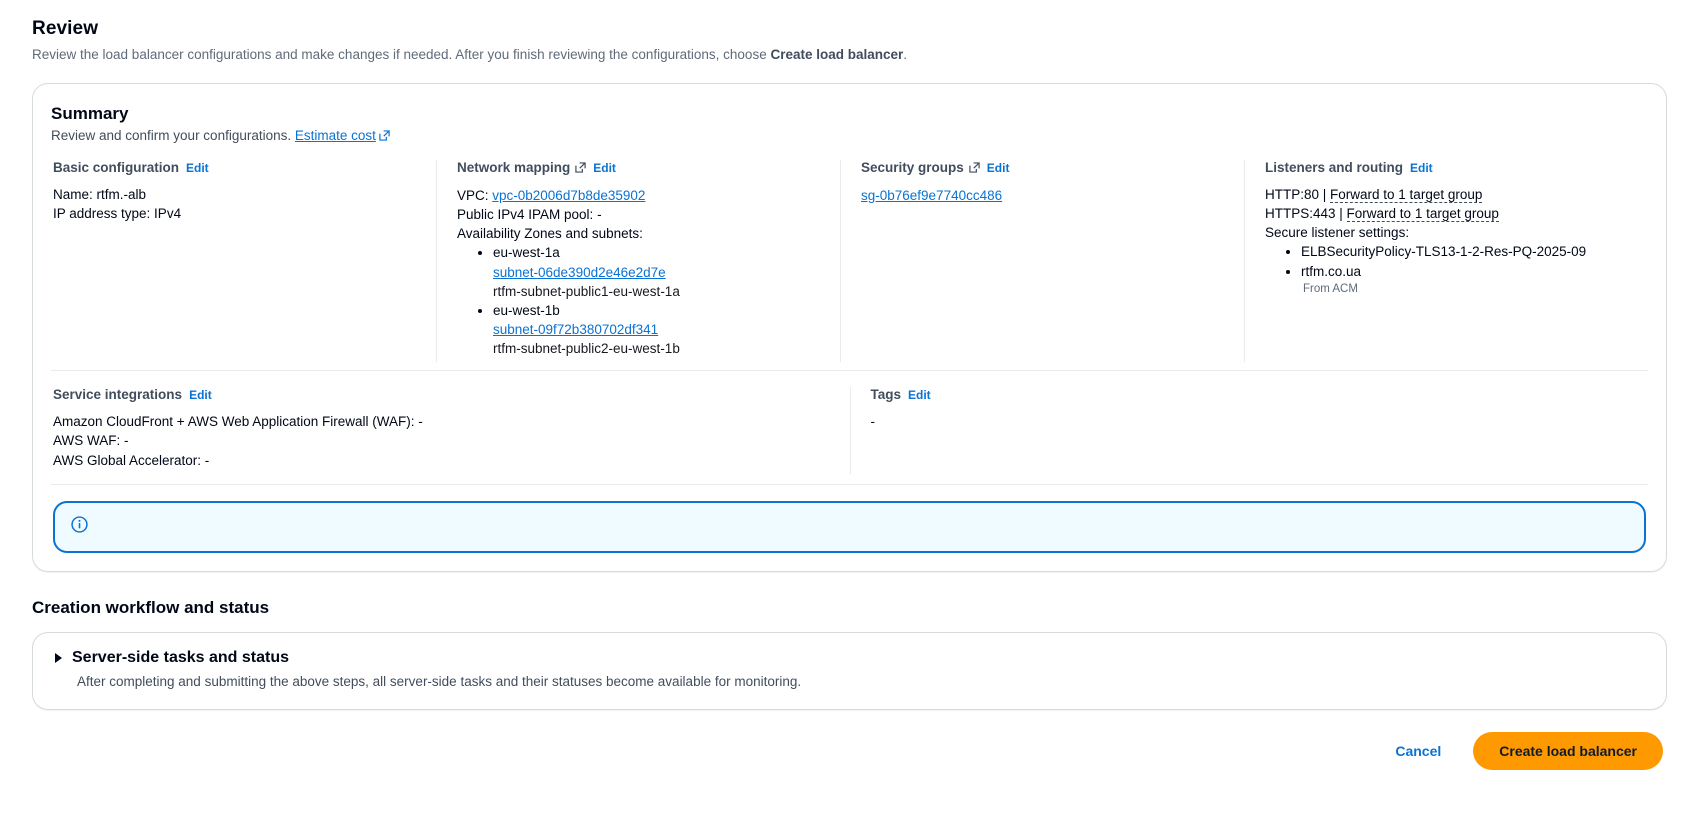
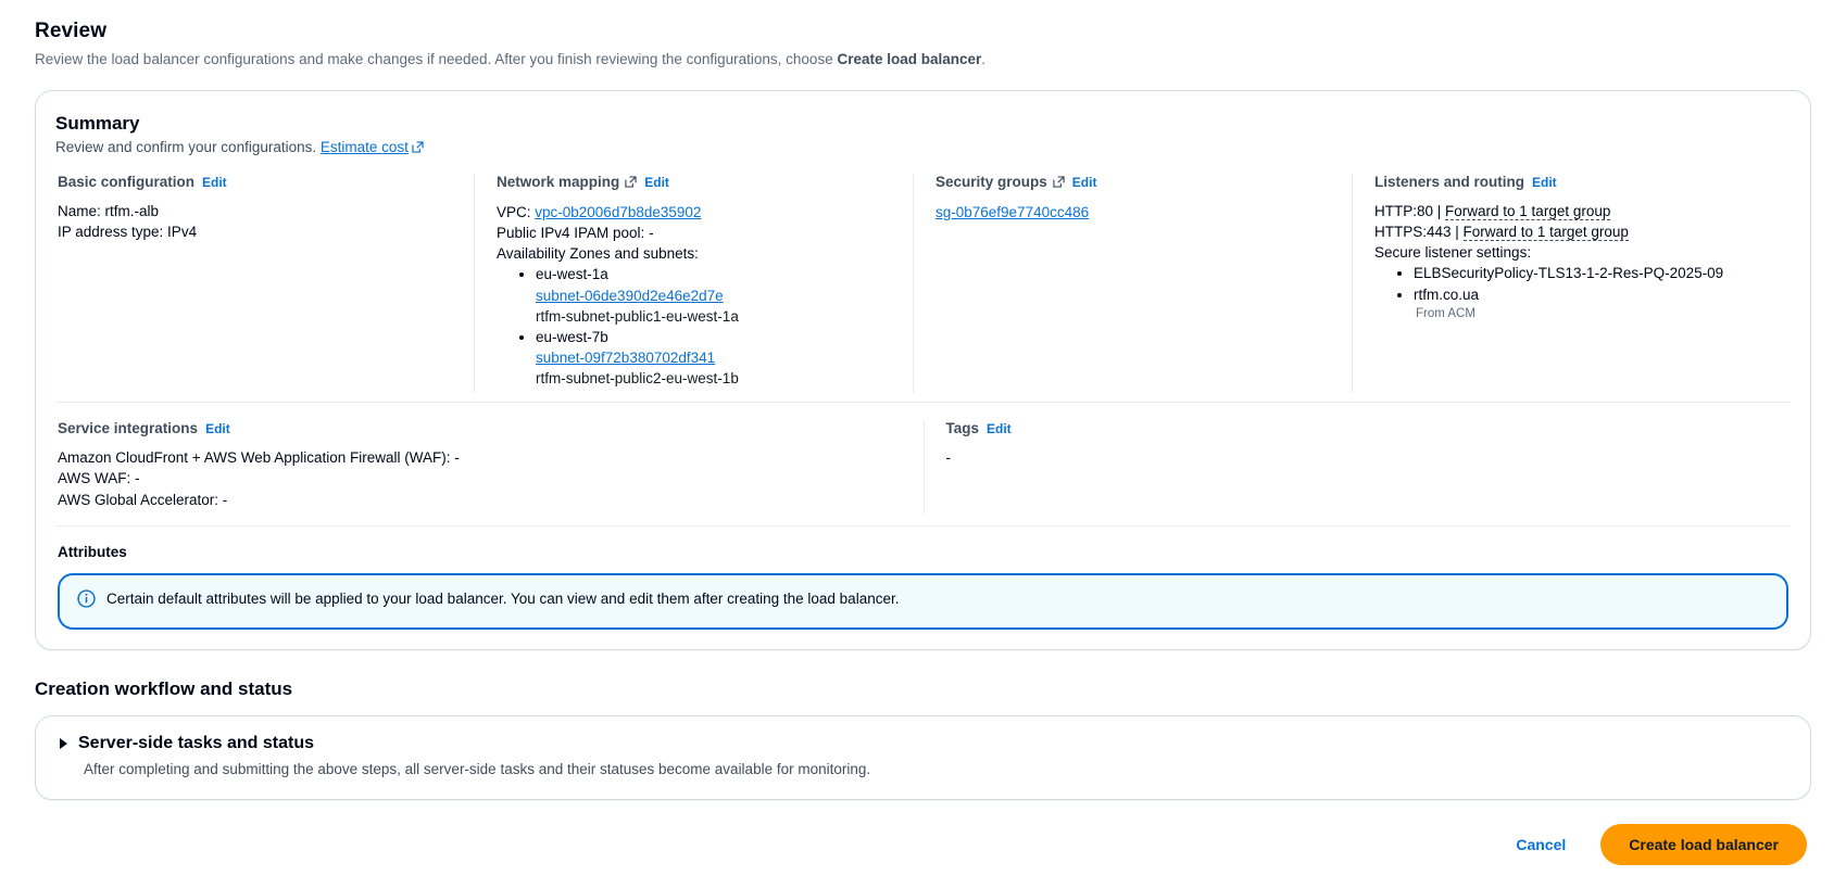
  Review
  Review the load balancer configurations and make changes if needed. After you finish reviewing the configurations, choose Create load balancer.
  Summary
  Review and confirm your configurations. Estimate cost
  Basic configuration Edit
  Name: rtfm.-alb
  IP address type: IPv4
  Network mapping Edit
  VPC: vpc-0b2006d7b8de35902
  Public IPv4 IPAM pool: -
  Availability Zones and subnets:
  eu-west-1a
  subnet-06de390d2e46e2d7e
  rtfm-subnet-public1-eu-west-1a
- eu-west-1b
+ eu-west-7b
  subnet-09f72b380702df341
  rtfm-subnet-public2-eu-west-1b
  Security groups Edit
  sg-0b76ef9e7740cc486
  Listeners and routing Edit
  HTTP:80 | Forward to 1 target group
  HTTPS:443 | Forward to 1 target group
  Secure listener settings:
  ELBSecurityPolicy-TLS13-1-2-Res-PQ-2025-09
  rtfm.co.ua
  From ACM
  Service integrations Edit
  Amazon CloudFront + AWS Web Application Firewall (WAF): -
  AWS WAF: -
  AWS Global Accelerator: -
  Tags Edit
  -
+ Attributes
+ Certain default attributes will be applied to your load balancer. You can view and edit them after creating the load balancer.
  Creation workflow and status
  Server-side tasks and status
  After completing and submitting the above steps, all server-side tasks and their statuses become available for monitoring.
  Cancel
  Create load balancer
